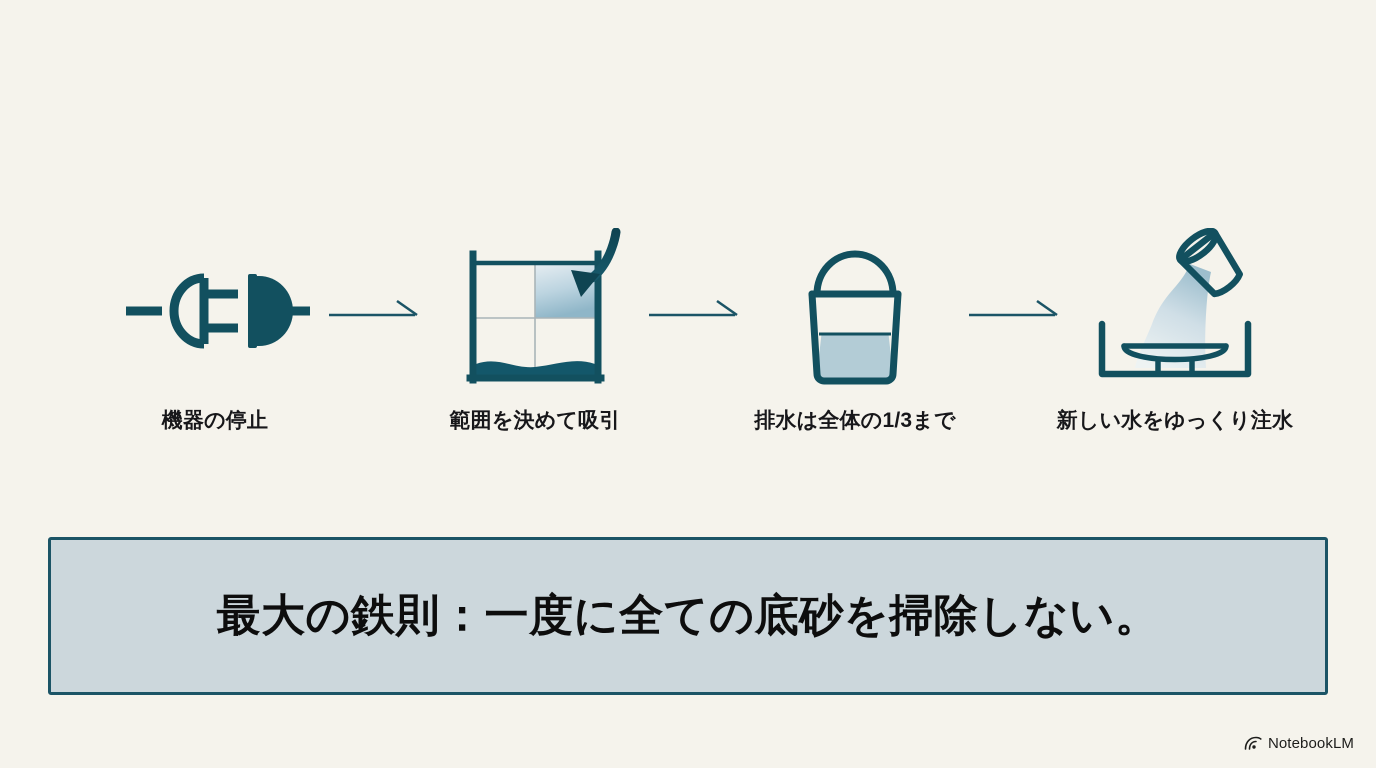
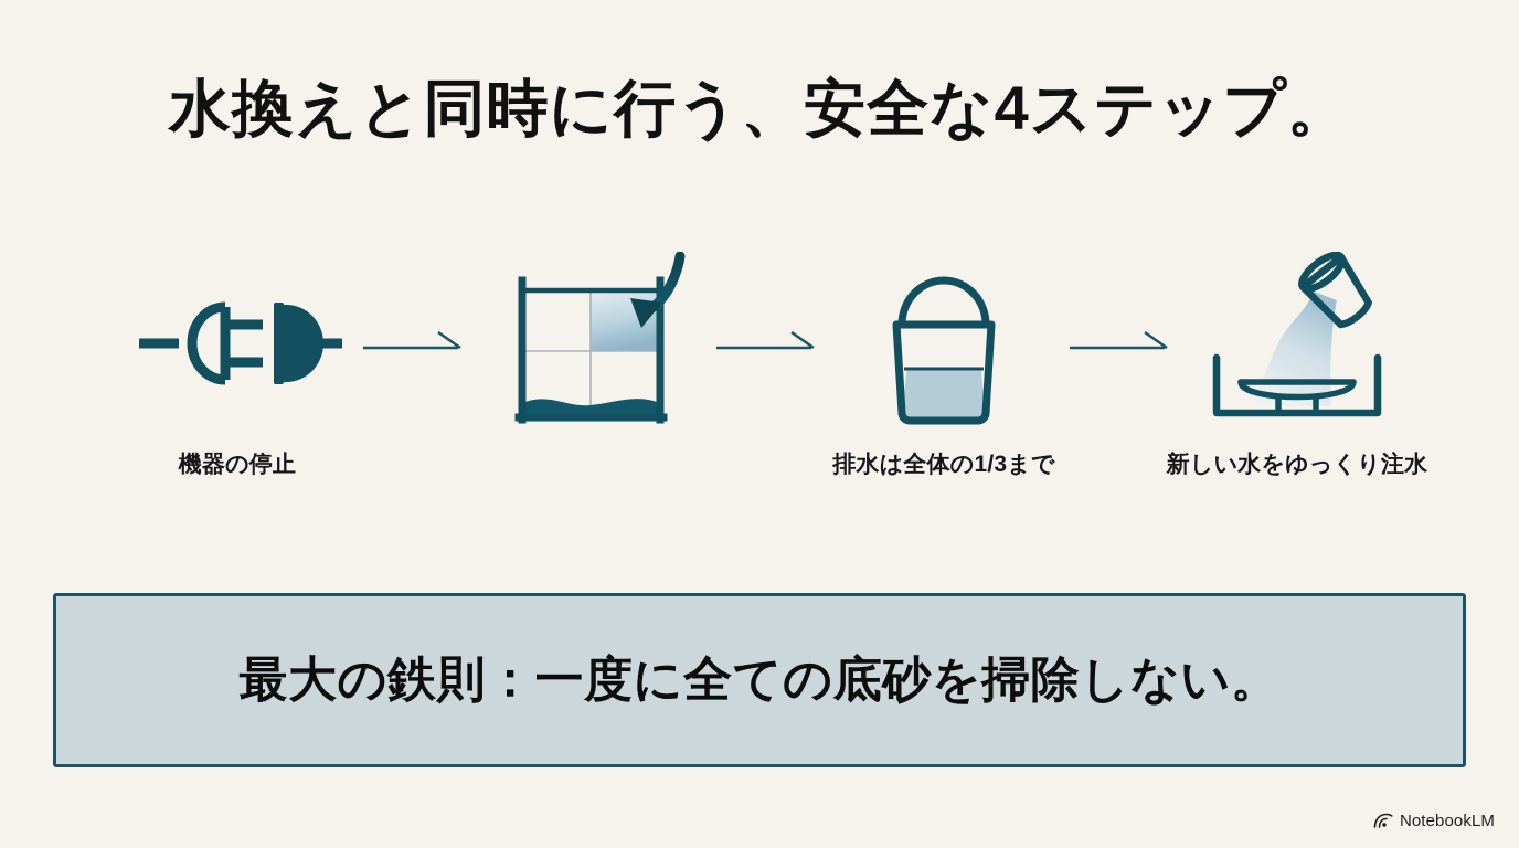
+ 水換えと同時に行う、安全な4ステップ。
  機器の停止
- 範囲を決めて吸引
  排水は全体の1/3まで
  新しい水をゆっくり注水
  最大の鉄則：一度に全ての底砂を掃除しない。
  NotebookLM
